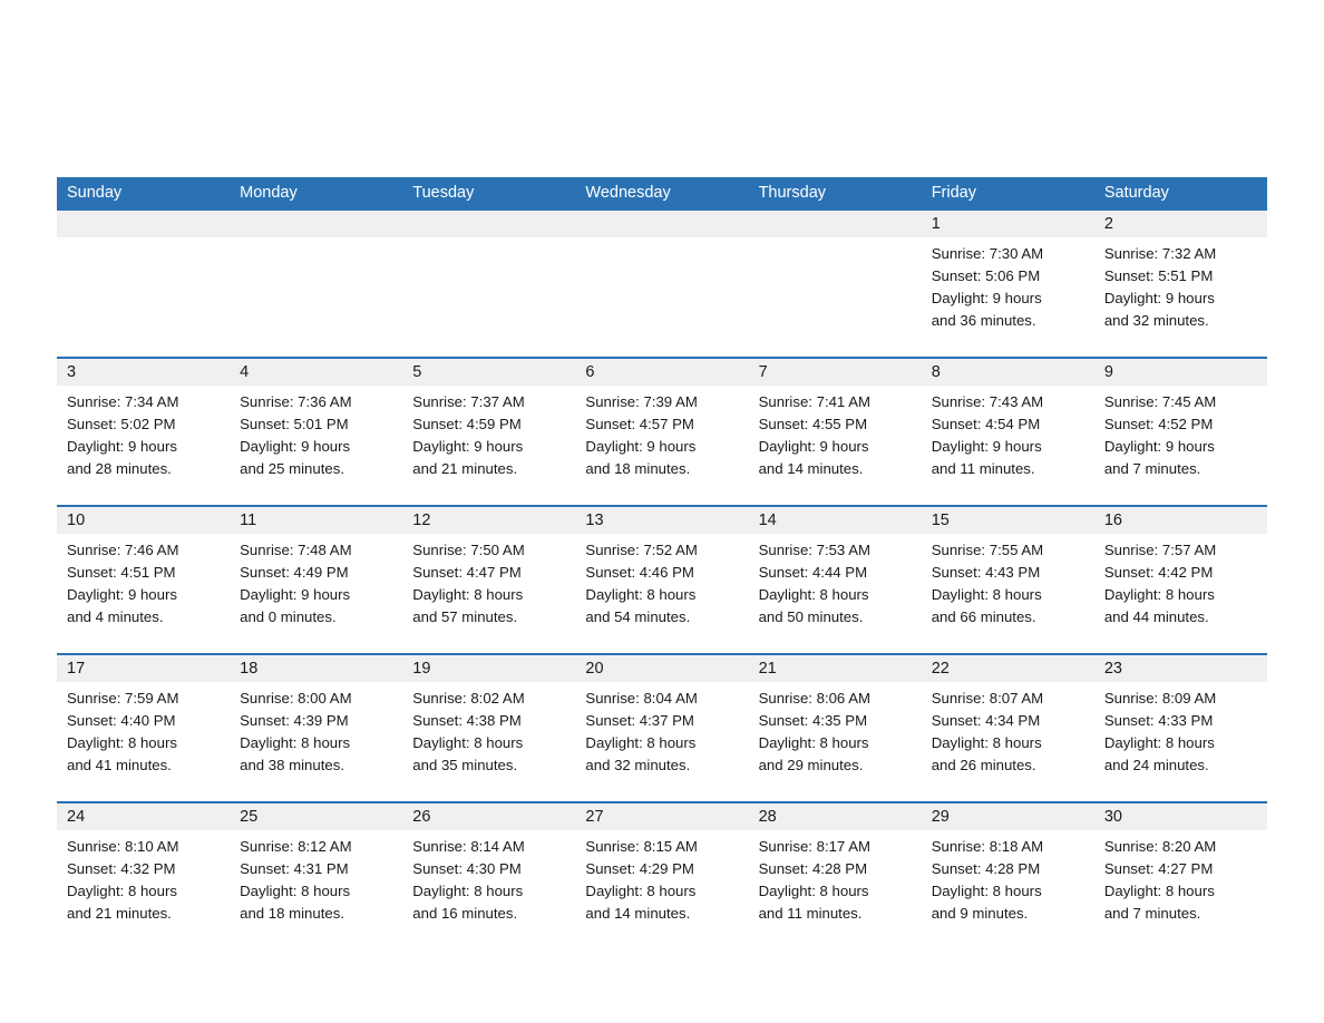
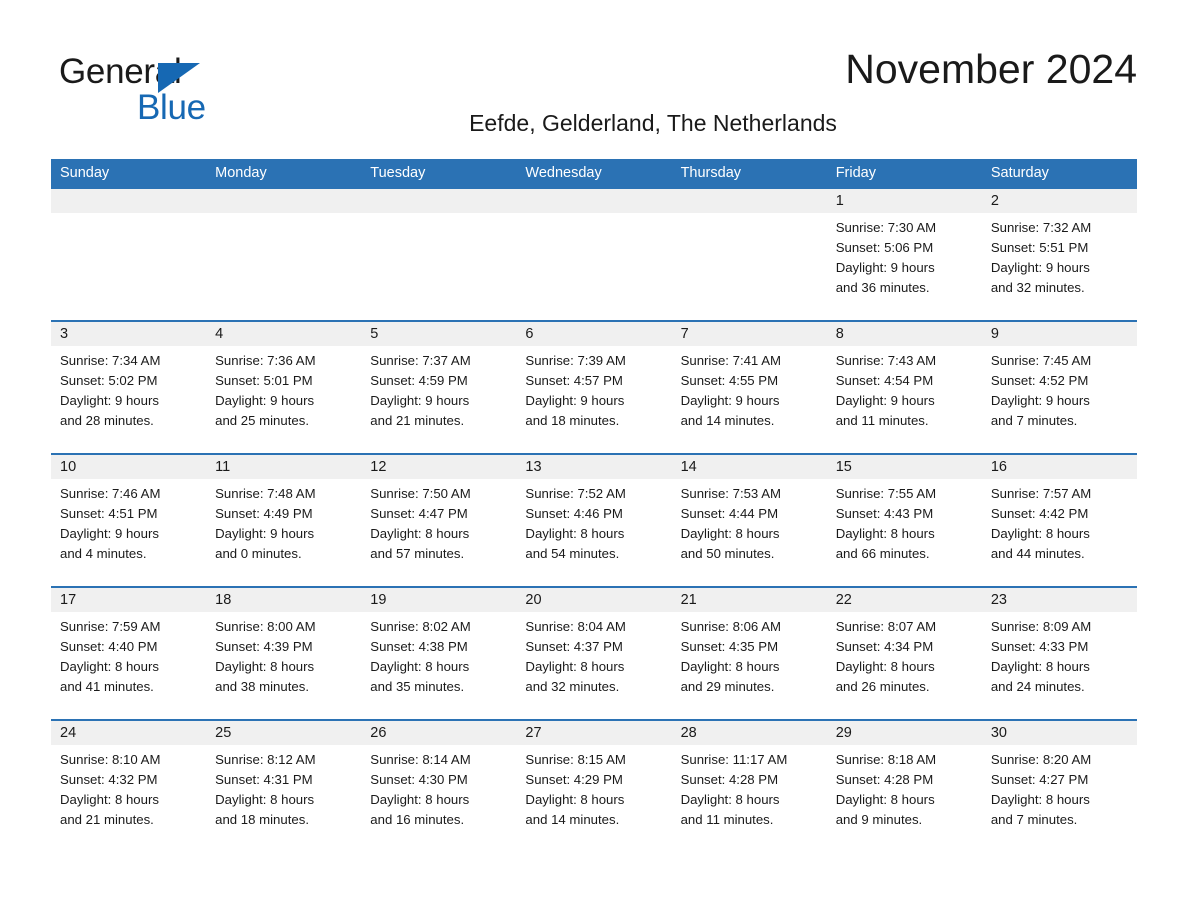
+ General
+ Blue
+ November 2024
+ Eefde, Gelderland, The Netherlands
  Sunday
  Monday
  Tuesday
  Wednesday
  Thursday
  Friday
  Saturday
  1
  Sunrise: 7:30 AM
  Sunset: 5:06 PM
  Daylight: 9 hours
  and 36 minutes.
  2
  Sunrise: 7:32 AM
  Sunset: 5:51 PM
  Daylight: 9 hours
  and 32 minutes.
  3
  Sunrise: 7:34 AM
  Sunset: 5:02 PM
  Daylight: 9 hours
  and 28 minutes.
  4
  Sunrise: 7:36 AM
  Sunset: 5:01 PM
  Daylight: 9 hours
  and 25 minutes.
  5
  Sunrise: 7:37 AM
  Sunset: 4:59 PM
  Daylight: 9 hours
  and 21 minutes.
  6
  Sunrise: 7:39 AM
  Sunset: 4:57 PM
  Daylight: 9 hours
  and 18 minutes.
  7
  Sunrise: 7:41 AM
  Sunset: 4:55 PM
  Daylight: 9 hours
  and 14 minutes.
  8
  Sunrise: 7:43 AM
  Sunset: 4:54 PM
  Daylight: 9 hours
  and 11 minutes.
  9
  Sunrise: 7:45 AM
  Sunset: 4:52 PM
  Daylight: 9 hours
  and 7 minutes.
  10
  Sunrise: 7:46 AM
  Sunset: 4:51 PM
  Daylight: 9 hours
  and 4 minutes.
  11
  Sunrise: 7:48 AM
  Sunset: 4:49 PM
  Daylight: 9 hours
  and 0 minutes.
  12
  Sunrise: 7:50 AM
  Sunset: 4:47 PM
  Daylight: 8 hours
  and 57 minutes.
  13
  Sunrise: 7:52 AM
  Sunset: 4:46 PM
  Daylight: 8 hours
  and 54 minutes.
  14
  Sunrise: 7:53 AM
  Sunset: 4:44 PM
  Daylight: 8 hours
  and 50 minutes.
  15
  Sunrise: 7:55 AM
  Sunset: 4:43 PM
  Daylight: 8 hours
  and 66 minutes.
  16
  Sunrise: 7:57 AM
  Sunset: 4:42 PM
  Daylight: 8 hours
  and 44 minutes.
  17
  Sunrise: 7:59 AM
  Sunset: 4:40 PM
  Daylight: 8 hours
  and 41 minutes.
  18
  Sunrise: 8:00 AM
  Sunset: 4:39 PM
  Daylight: 8 hours
  and 38 minutes.
  19
  Sunrise: 8:02 AM
  Sunset: 4:38 PM
  Daylight: 8 hours
  and 35 minutes.
  20
  Sunrise: 8:04 AM
  Sunset: 4:37 PM
  Daylight: 8 hours
  and 32 minutes.
  21
  Sunrise: 8:06 AM
  Sunset: 4:35 PM
  Daylight: 8 hours
  and 29 minutes.
  22
  Sunrise: 8:07 AM
  Sunset: 4:34 PM
  Daylight: 8 hours
  and 26 minutes.
  23
  Sunrise: 8:09 AM
  Sunset: 4:33 PM
  Daylight: 8 hours
  and 24 minutes.
  24
  Sunrise: 8:10 AM
  Sunset: 4:32 PM
  Daylight: 8 hours
  and 21 minutes.
  25
  Sunrise: 8:12 AM
  Sunset: 4:31 PM
  Daylight: 8 hours
  and 18 minutes.
  26
  Sunrise: 8:14 AM
  Sunset: 4:30 PM
  Daylight: 8 hours
  and 16 minutes.
  27
  Sunrise: 8:15 AM
  Sunset: 4:29 PM
  Daylight: 8 hours
  and 14 minutes.
  28
- Sunrise: 8:17 AM
+ Sunrise: 11:17 AM
  Sunset: 4:28 PM
  Daylight: 8 hours
  and 11 minutes.
  29
  Sunrise: 8:18 AM
  Sunset: 4:28 PM
  Daylight: 8 hours
  and 9 minutes.
  30
  Sunrise: 8:20 AM
  Sunset: 4:27 PM
  Daylight: 8 hours
  and 7 minutes.
